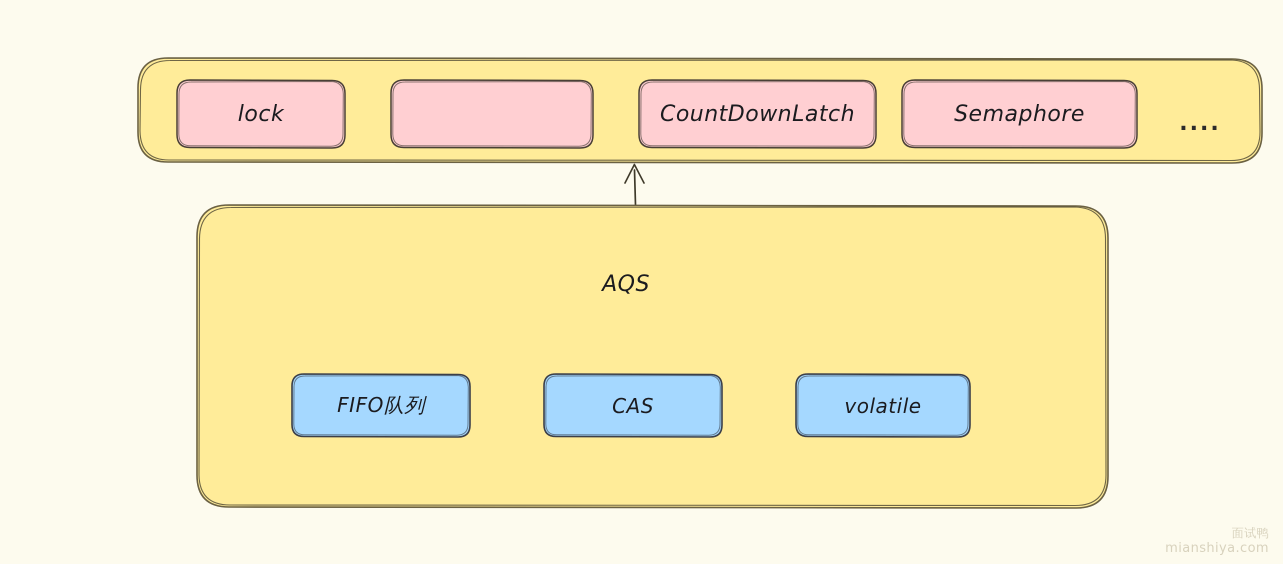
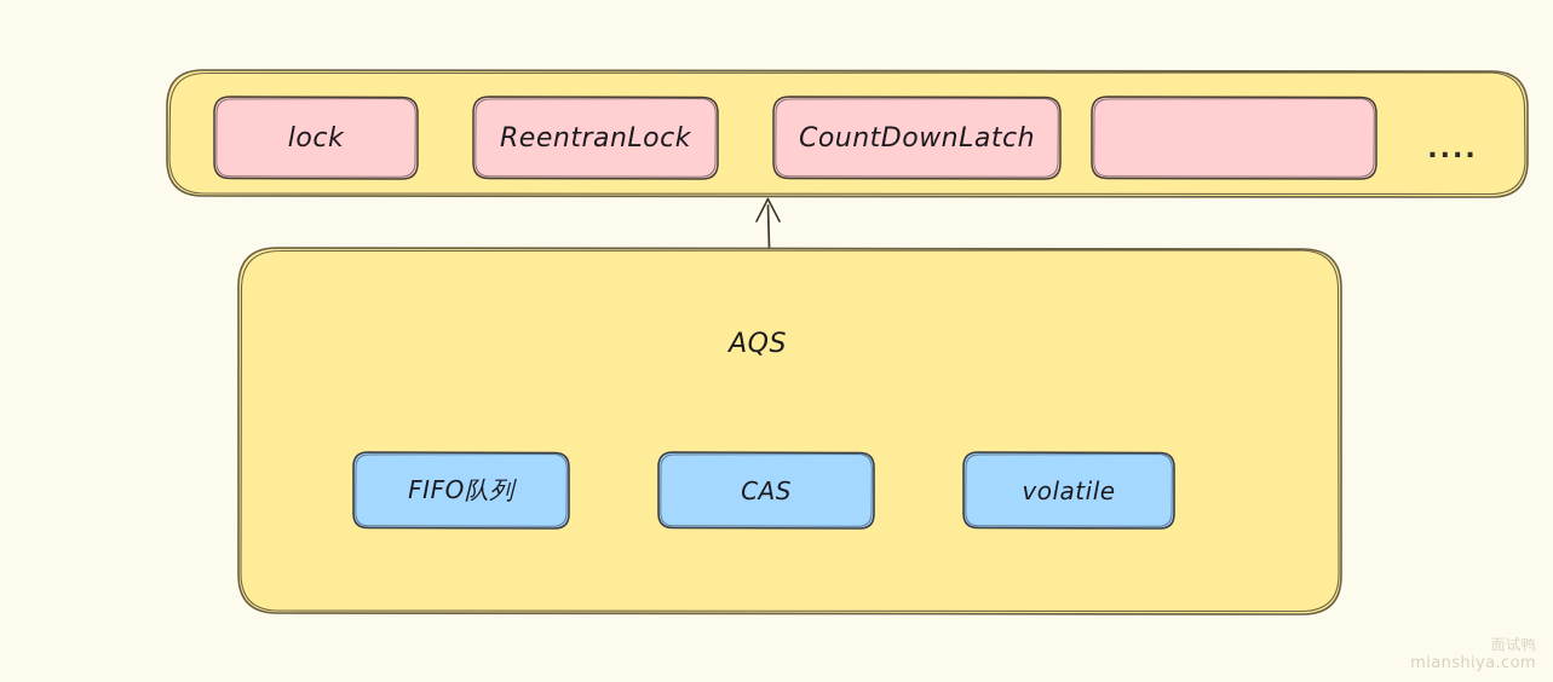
  lock
+ ReentranLock
  CountDownLatch
- Semaphore
  ....
  AQS
  FIFO队列
  CAS
  volatile
  面试鸭
  mianshiya.com
